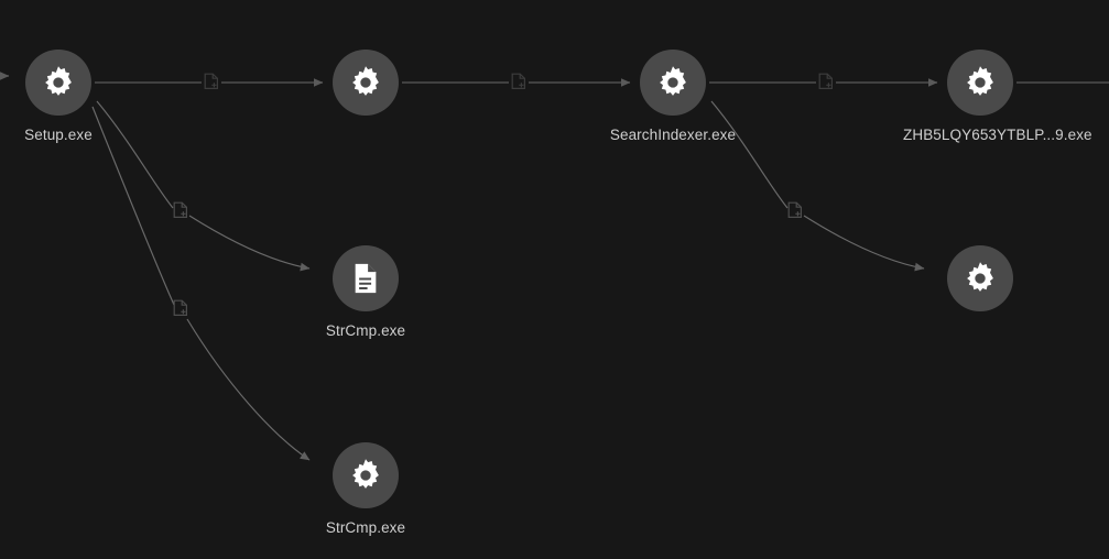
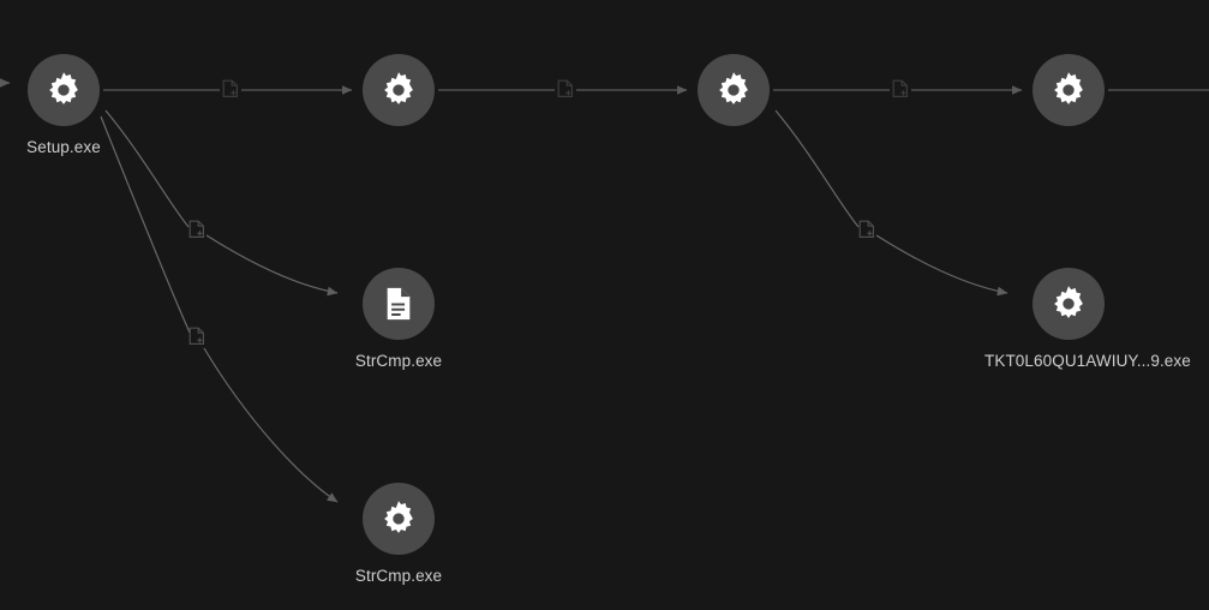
  Setup.exe
- SearchIndexer.exe
- ZHB5LQY653YTBLP...9.exe
  StrCmp.exe
+ TKT0L60QU1AWIUY...9.exe
  StrCmp.exe
